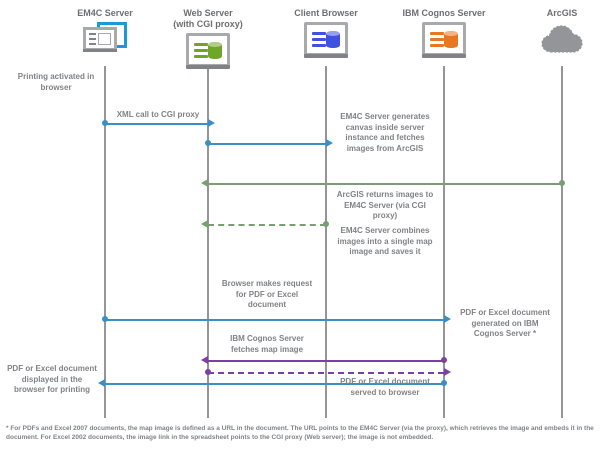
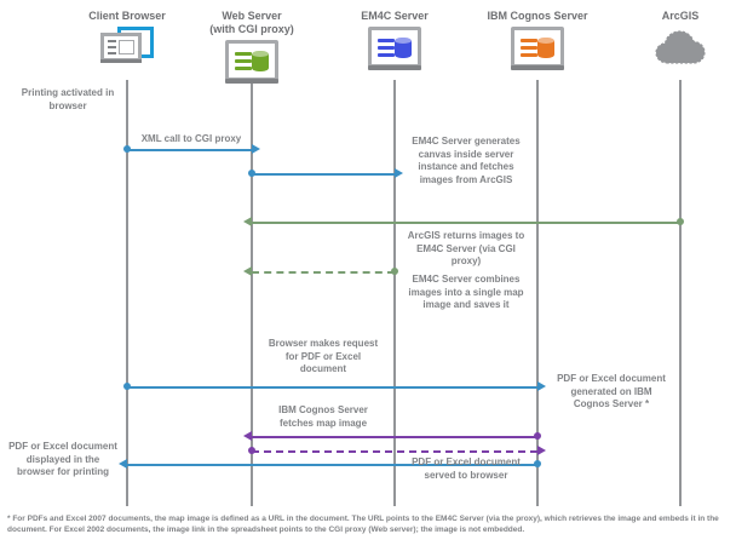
- EM4C Server
+ Client Browser
  Web Server
  (with CGI proxy)
- Client Browser
+ EM4C Server
  IBM Cognos Server
  ArcGIS
  Printing activated in
  browser
  XML call to CGI proxy
  EM4C Server generates
  canvas inside server
  instance and fetches
  images from ArcGIS
  ArcGIS returns images to
  EM4C Server (via CGI
  proxy)
  EM4C Server combines
  images into a single map
  image and saves it
  Browser makes request
  for PDF or Excel
  document
  PDF or Excel document
  generated on IBM
  Cognos Server *
  IBM Cognos Server
  fetches map image
  PDF or Excel document
  served to browser
  PDF or Excel document
  displayed in the
  browser for printing
